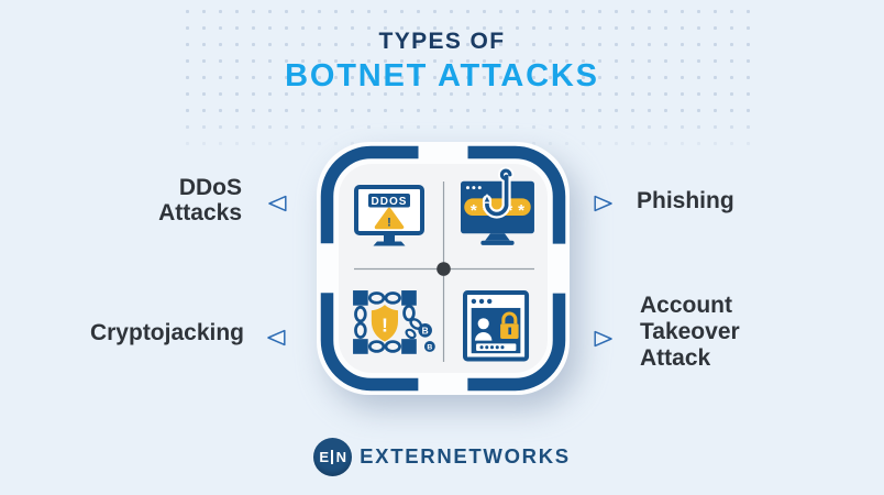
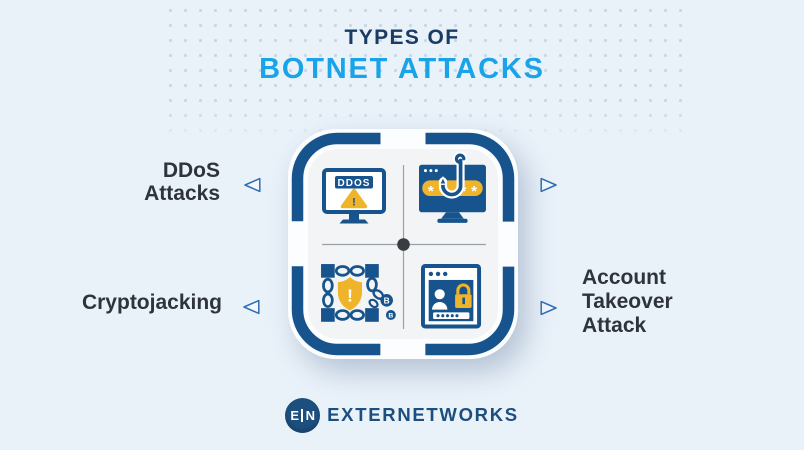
  TYPES OF
  BOTNET ATTACKS
  DDoS
  Attacks
  Cryptojacking
- Phishing
  Account
  Takeover
  Attack
  DDOS
  !
  *
  *
  !
  B
  E
  N
  EXTERNETWORKS
